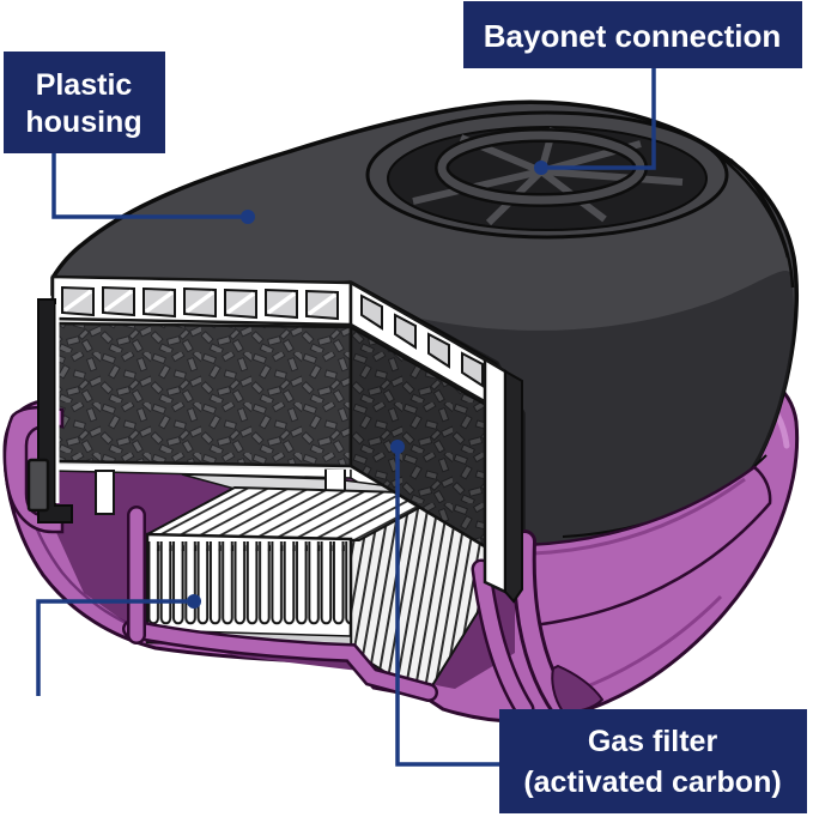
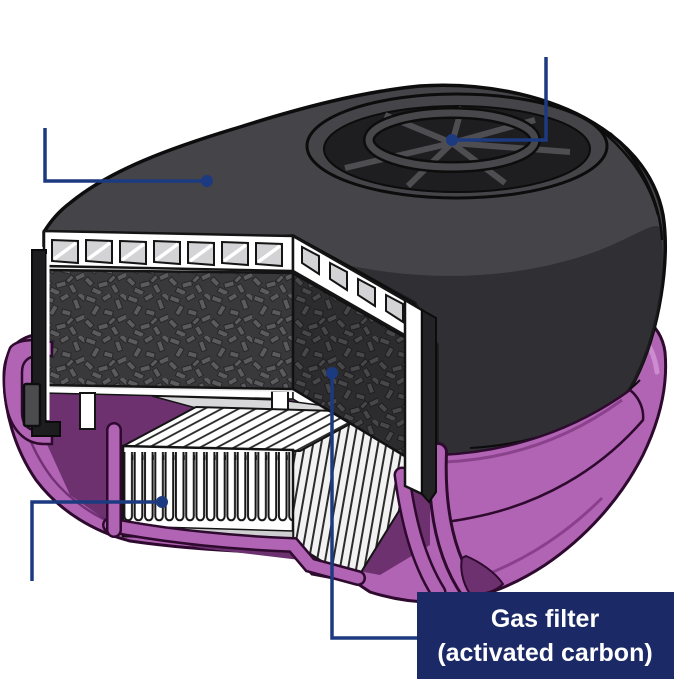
- Plastic
- housing
- Bayonet connection
  Gas filter
  (activated carbon)
